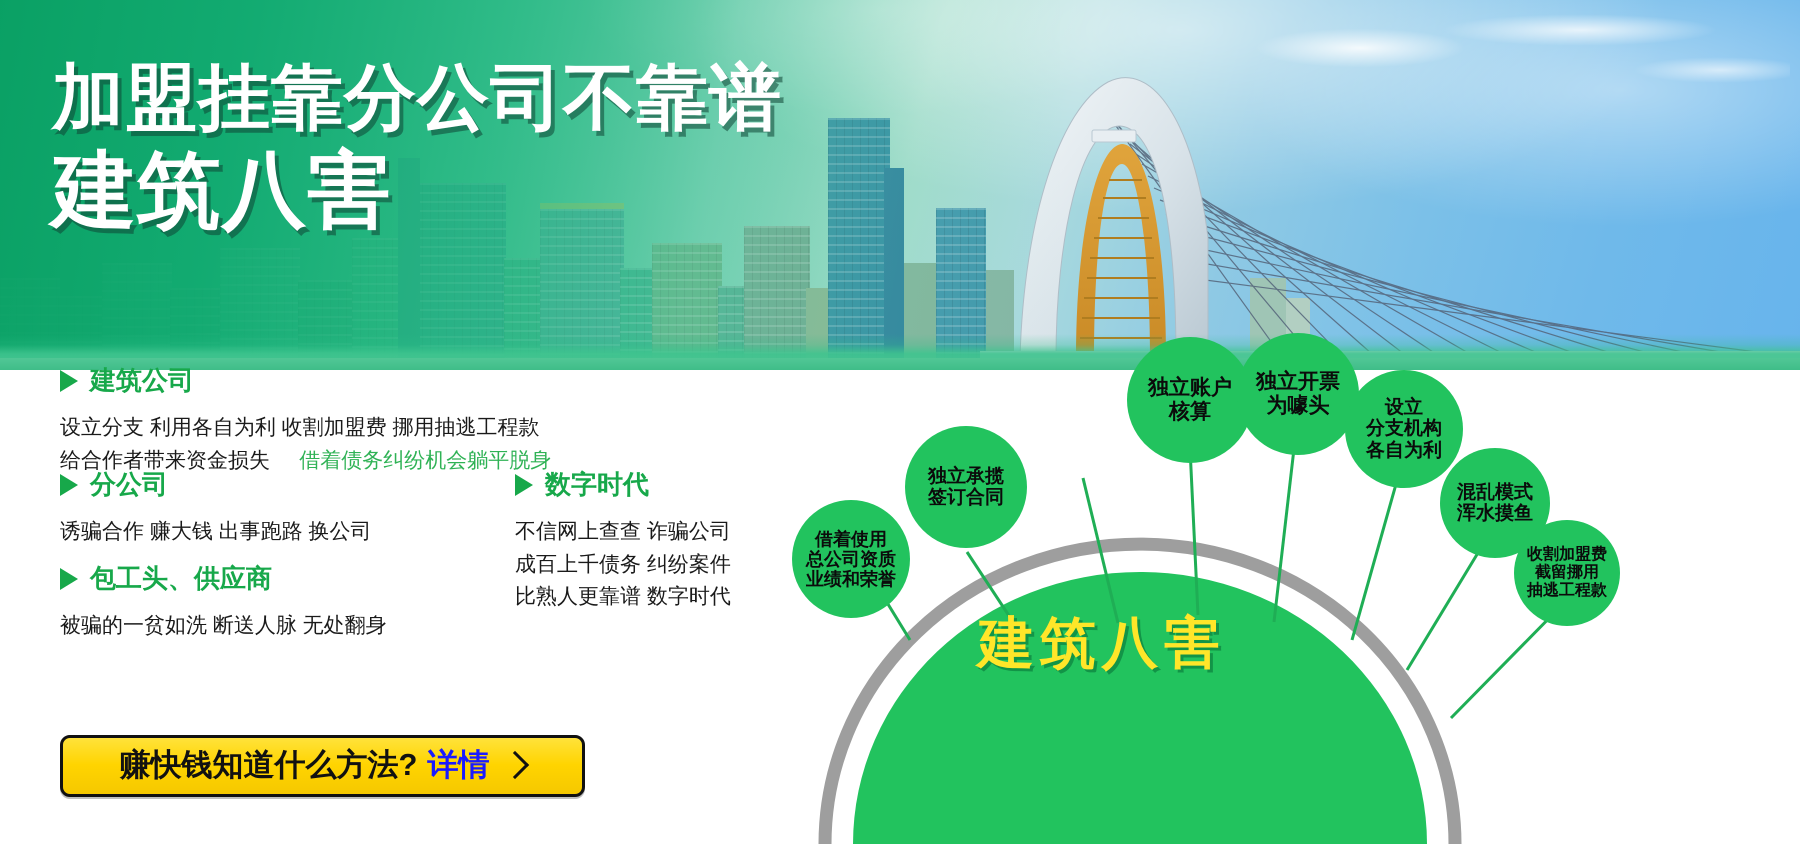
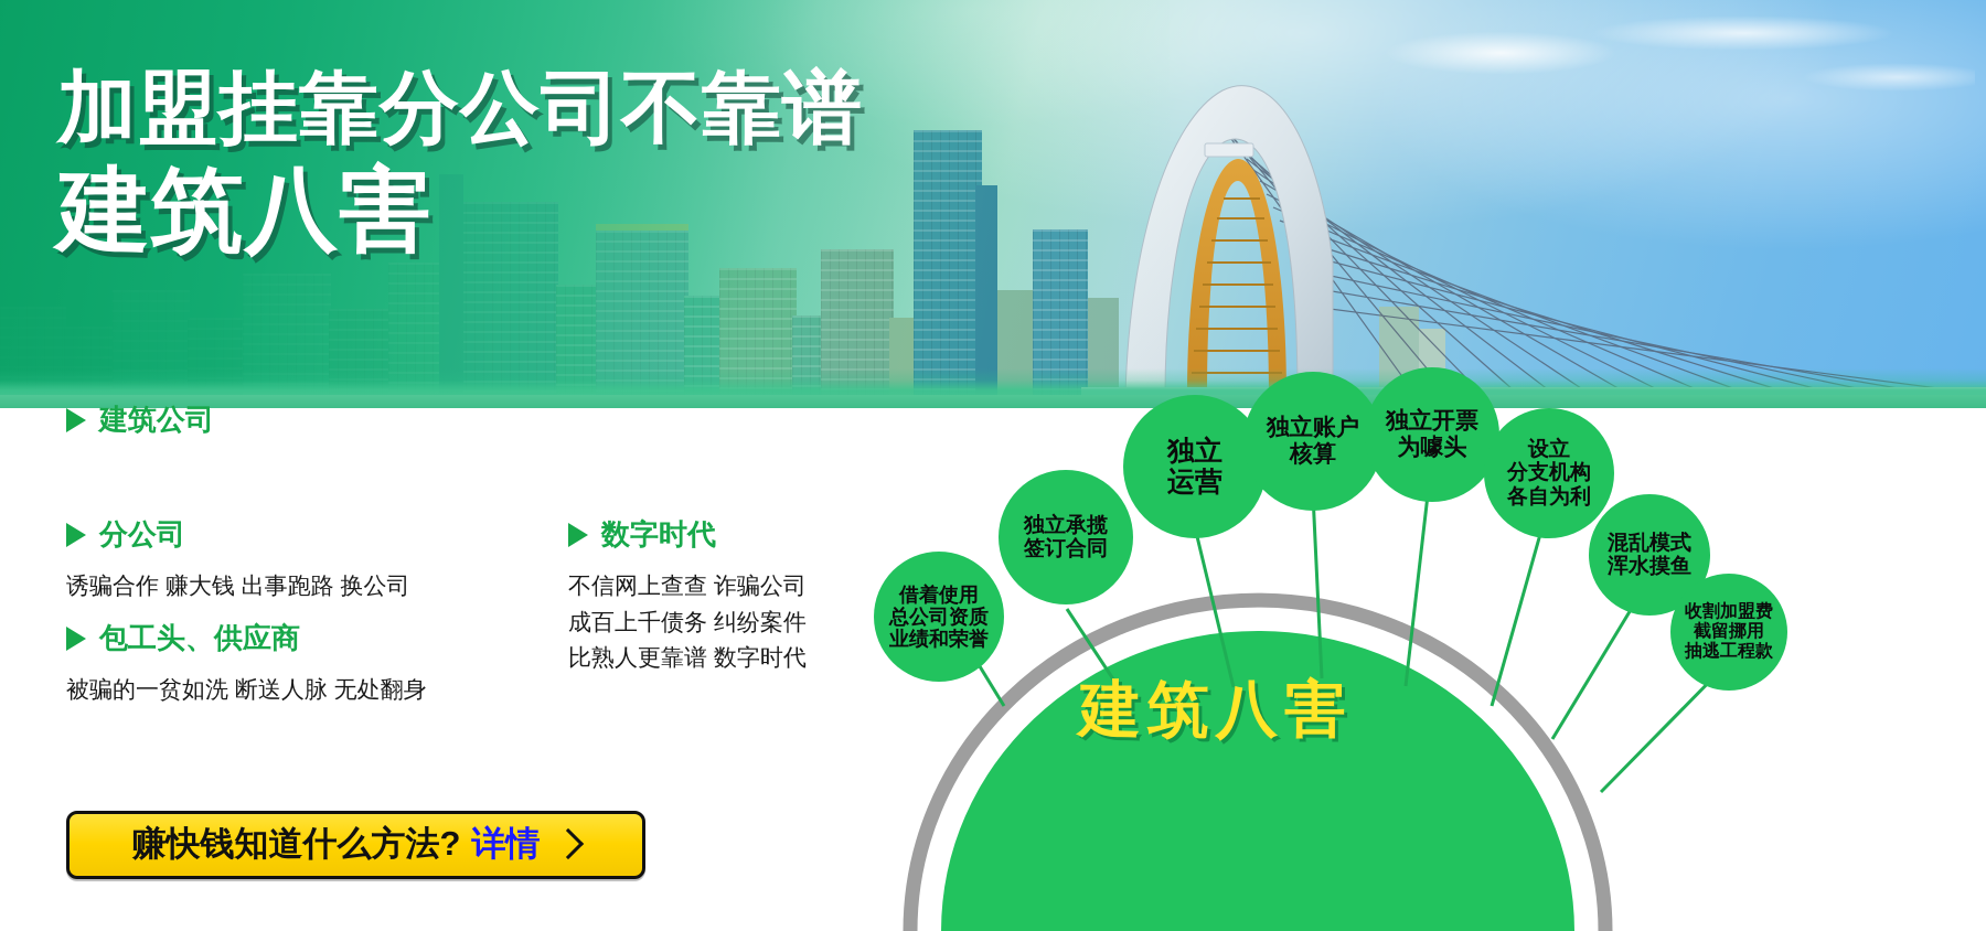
  加盟挂靠分公司不靠谱
  建筑八害
  建筑公司
- 设立分支 利用各自为利 收割加盟费 挪用抽逃工程款
- 给合作者带来资金损失 借着债务纠纷机会躺平脱身
  分公司
  诱骗合作 赚大钱 出事跑路 换公司
  包工头、供应商
  被骗的一贫如洗 断送人脉 无处翻身
  数字时代
  不信网上查查 诈骗公司
  成百上千债务 纠纷案件
  比熟人更靠谱 数字时代
  赚快钱知道什么方法?
  详情
  借着使用
  总公司资质
  业绩和荣誉
  独立承揽
  签订合同
+ 独立
+ 运营
  独立账户
  核算
  独立开票
  为噱头
  设立
  分支机构
  各自为利
  混乱模式
  浑水摸鱼
  收割加盟费
  截留挪用
  抽逃工程款
  建筑八害
